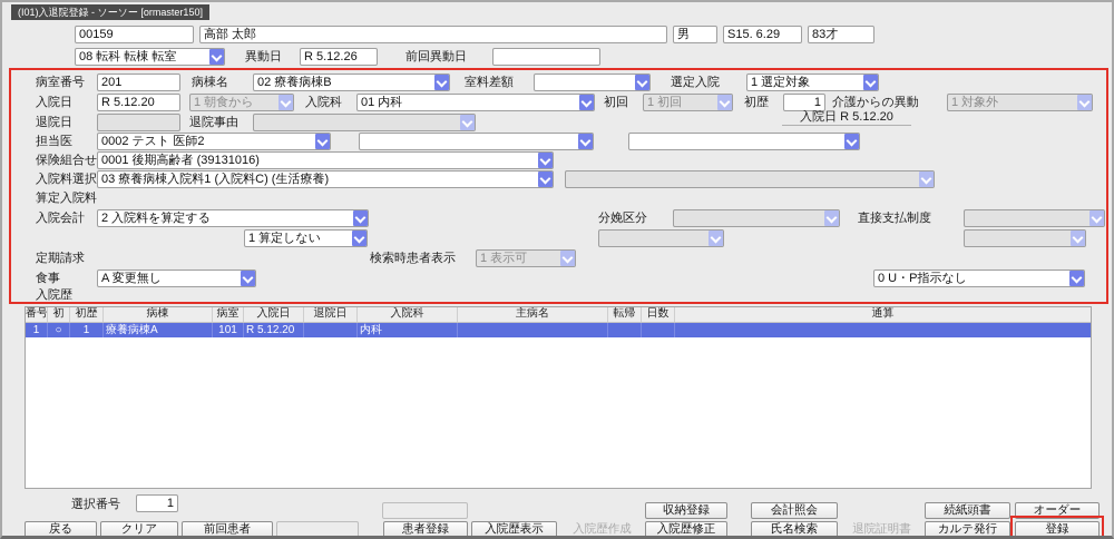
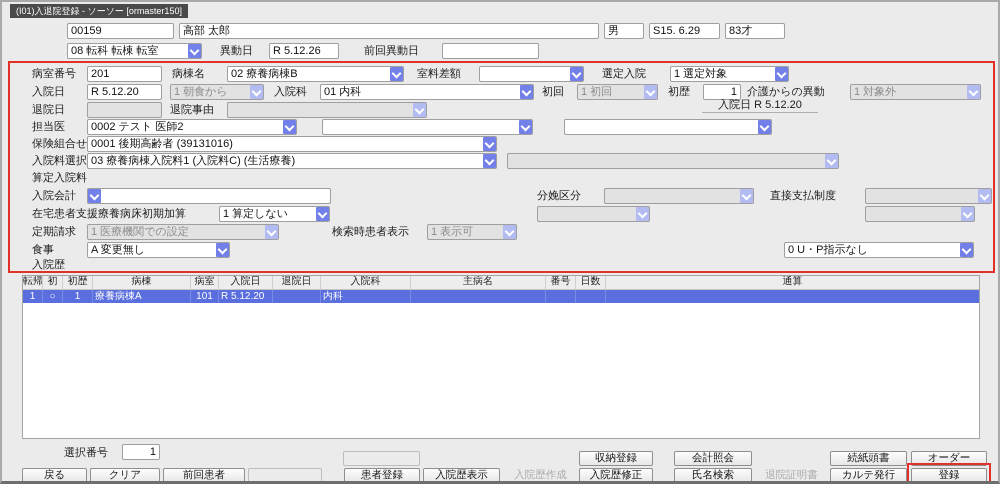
  (I01)入退院登録 - ソーソー [ormaster150]
  00159
  高部 太郎
  男
  S15. 6.29
  83才
  08 転科 転棟 転室
  異動日
  R 5.12.26
  前回異動日
  病室番号
  201
  病棟名
  02 療養病棟B
  室料差額
  選定入院
  1 選定対象
  入院日
  R 5.12.20
  1 朝食から
  入院科
  01 内科
  初回
  1 初回
  初歴
  1
  介護からの異動
  1 対象外
  退院日
  退院事由
  入院日 R 5.12.20
  担当医
  0002 テスト 医師2
  保険組合せ
  0001 後期高齢者 (39131016)
  入院料選択
  03 療養病棟入院料1 (入院料C) (生活療養)
  算定入院料
  入院会計
- 2 入院料を算定する
  分娩区分
  直接支払制度
+ 在宅患者支援療養病床初期加算
  1 算定しない
  定期請求
+ 1 医療機関での設定
  検索時患者表示
  1 表示可
  食事
  A 変更無し
  0 U・P指示なし
  入院歴
- 番号
+ 転帰
  初
  初歴
  病棟
  病室
  入院日
  退院日
  入院科
  主病名
- 転帰
+ 番号
  日数
  通算
  1
  ○
  1
  療養病棟A
  101
  R 5.12.20
  内科
  選択番号
  1
  収納登録
  会計照会
  続紙頭書
  オーダー
  戻る
  クリア
  前回患者
  患者登録
  入院歴表示
  入院歴作成
  入院歴修正
  氏名検索
  退院証明書
  カルテ発行
  登録
